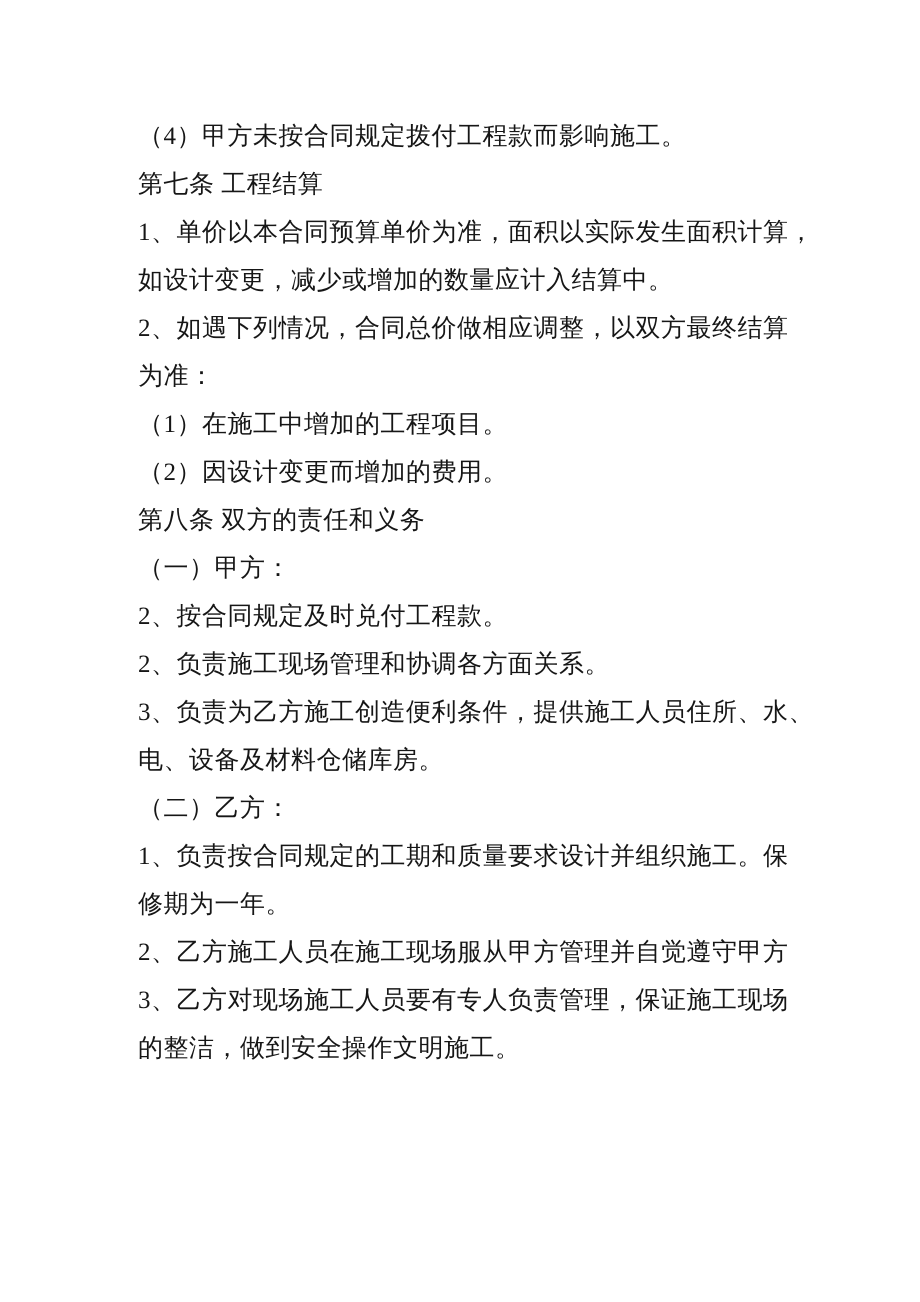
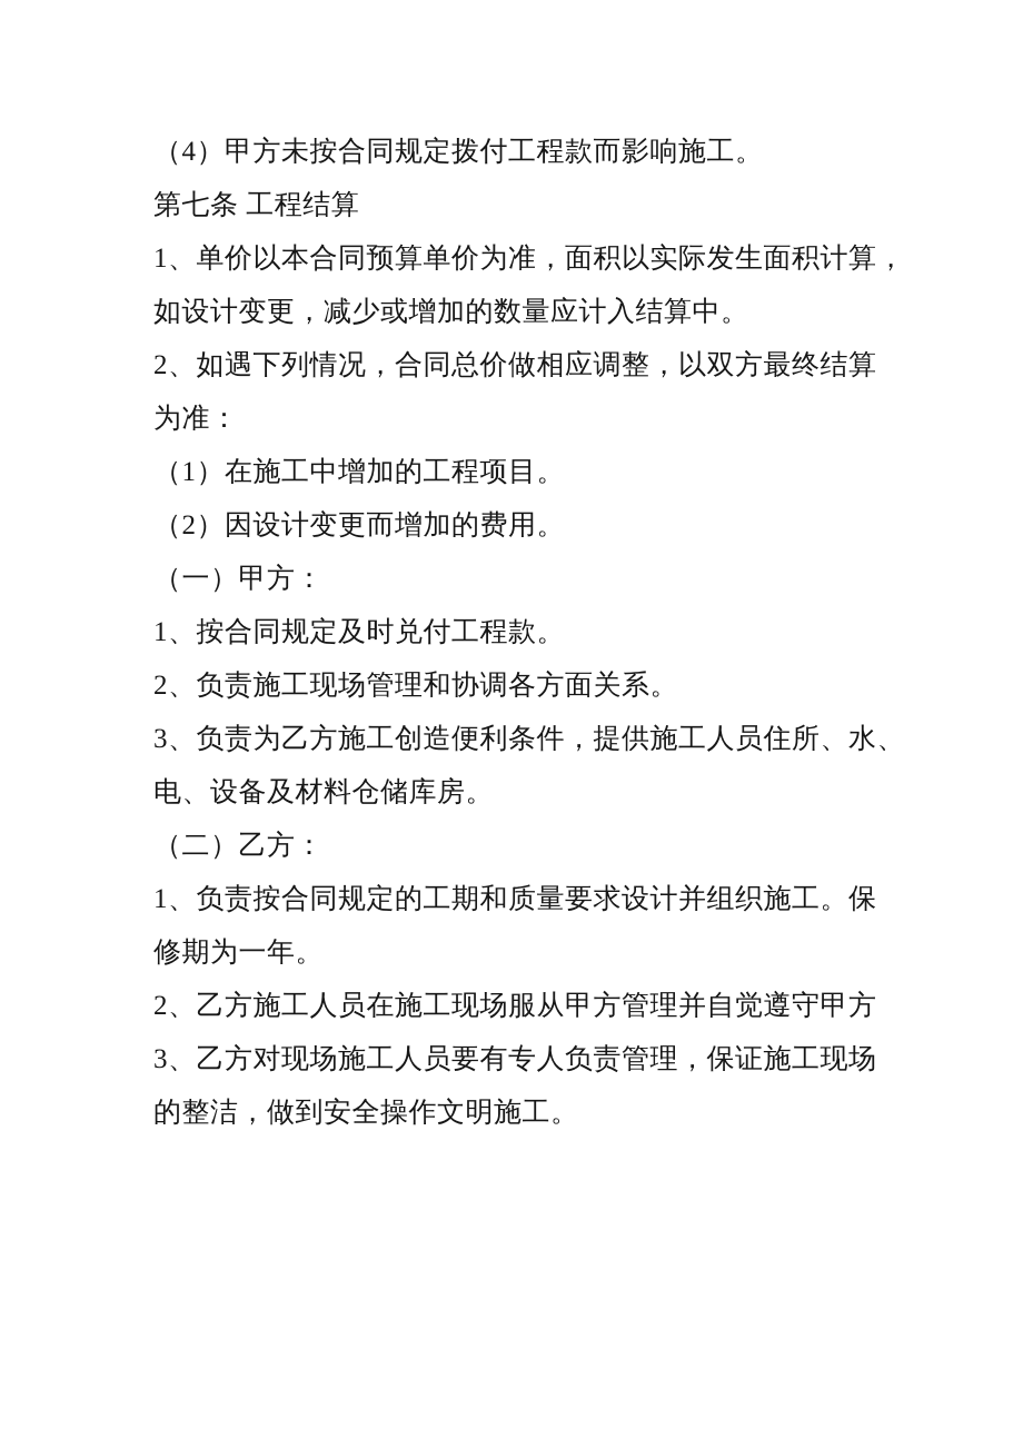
  （4）甲方未按合同规定拨付工程款而影响施工。
  第七条 工程结算
  1、单价以本合同预算单价为准，面积以实际发生面积计算，
  如设计变更，减少或增加的数量应计入结算中。
  2、如遇下列情况，合同总价做相应调整，以双方最终结算
  为准：
  （1）在施工中增加的工程项目。
  （2）因设计变更而增加的费用。
- 第八条 双方的责任和义务
  （一）甲方：
- 2、按合同规定及时兑付工程款。
+ 1、按合同规定及时兑付工程款。
  2、负责施工现场管理和协调各方面关系。
  3、负责为乙方施工创造便利条件，提供施工人员住所、水、
  电、设备及材料仓储库房。
  （二）乙方：
  1、负责按合同规定的工期和质量要求设计并组织施工。保
  修期为一年。
  2、乙方施工人员在施工现场服从甲方管理并自觉遵守甲方
  3、乙方对现场施工人员要有专人负责管理，保证施工现场
  的整洁，做到安全操作文明施工。
